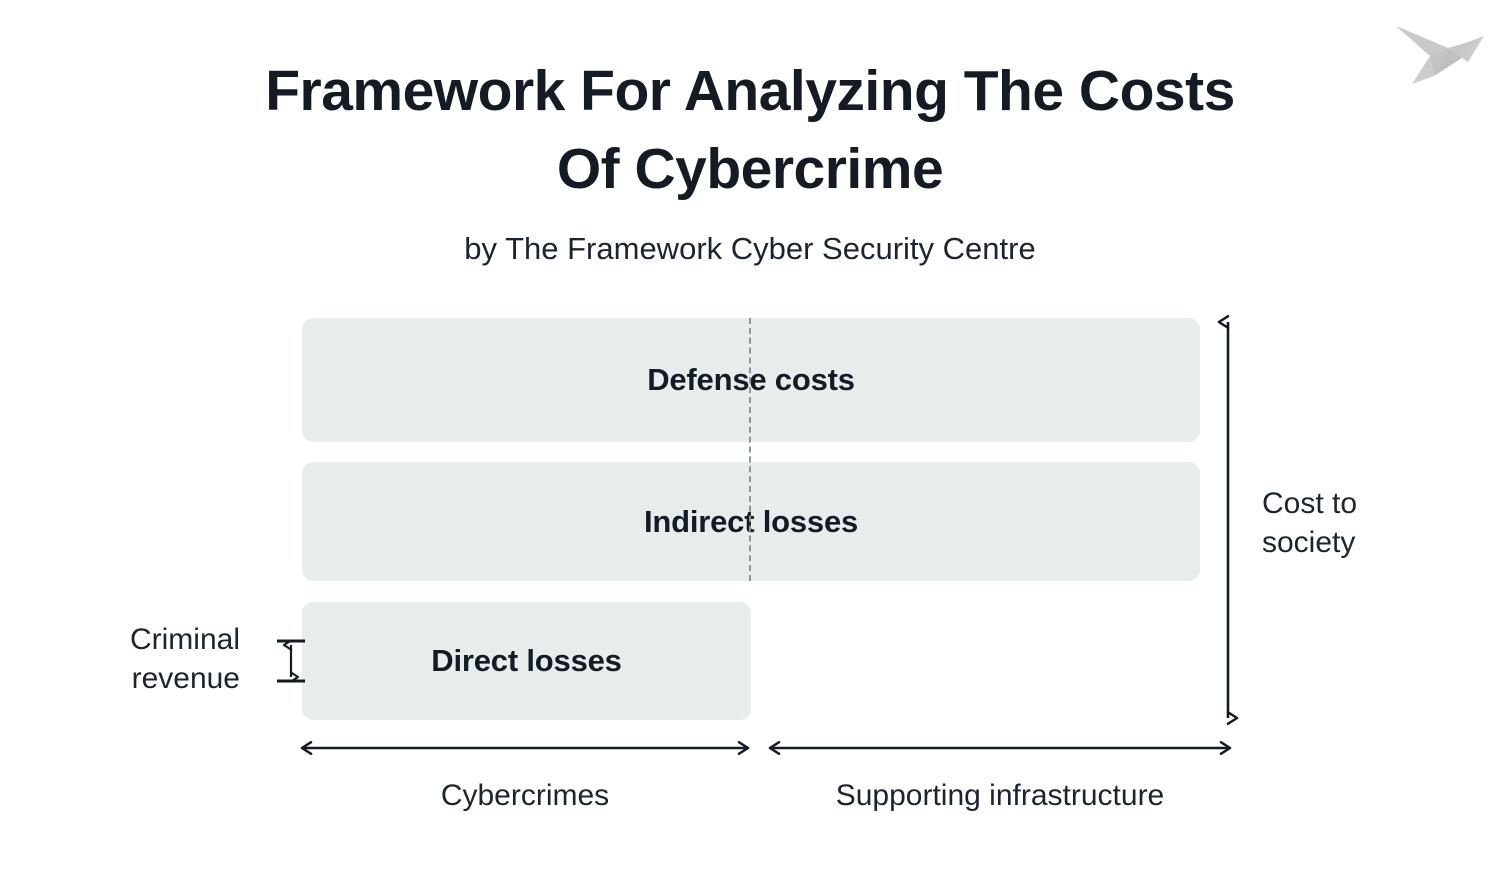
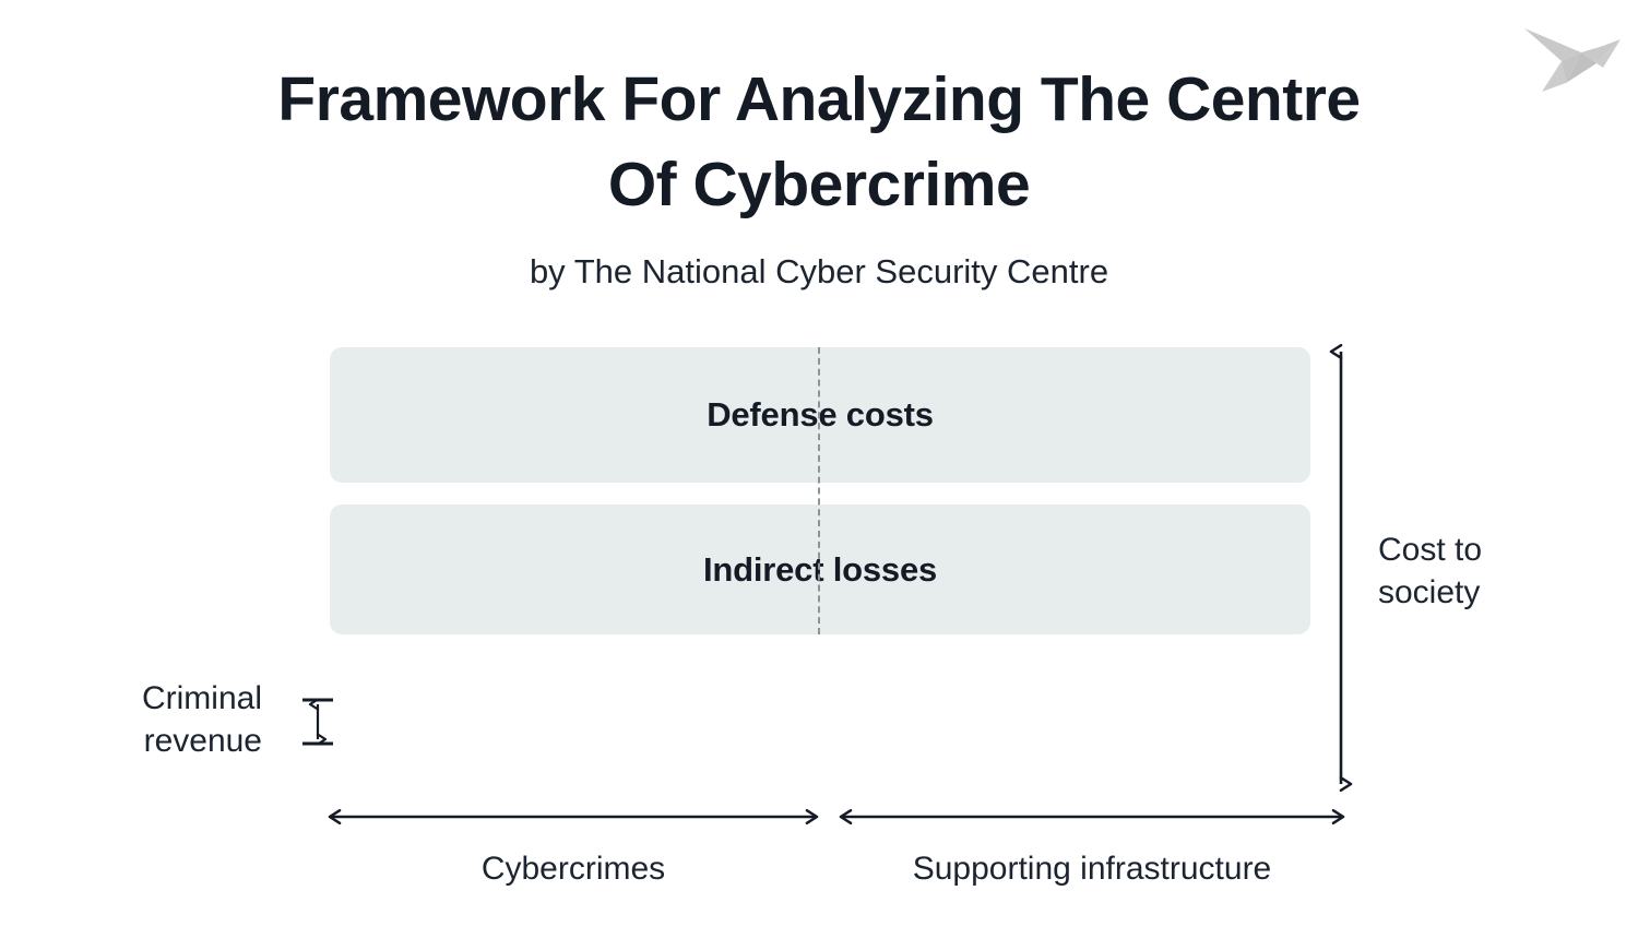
- Framework For Analyzing The Costs
+ Framework For Analyzing The Centre
  Of Cybercrime
- by The Framework Cyber Security Centre
+ by The National Cyber Security Centre
  Defense costs
  Indirect losses
- Direct losses
  Criminal
  revenue
  Cost to
  society
  Cybercrimes
  Supporting infrastructure
